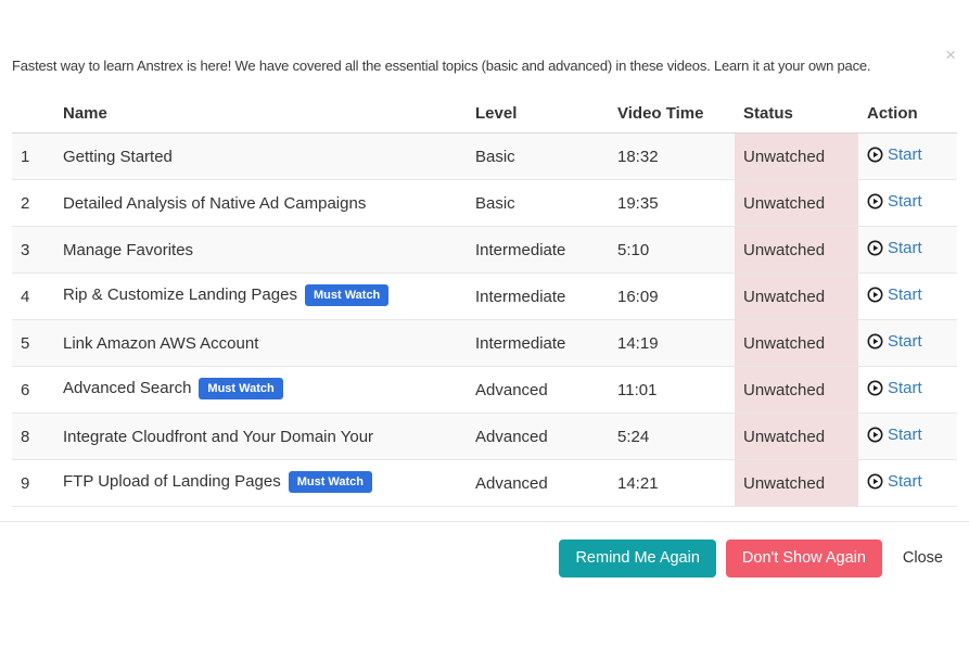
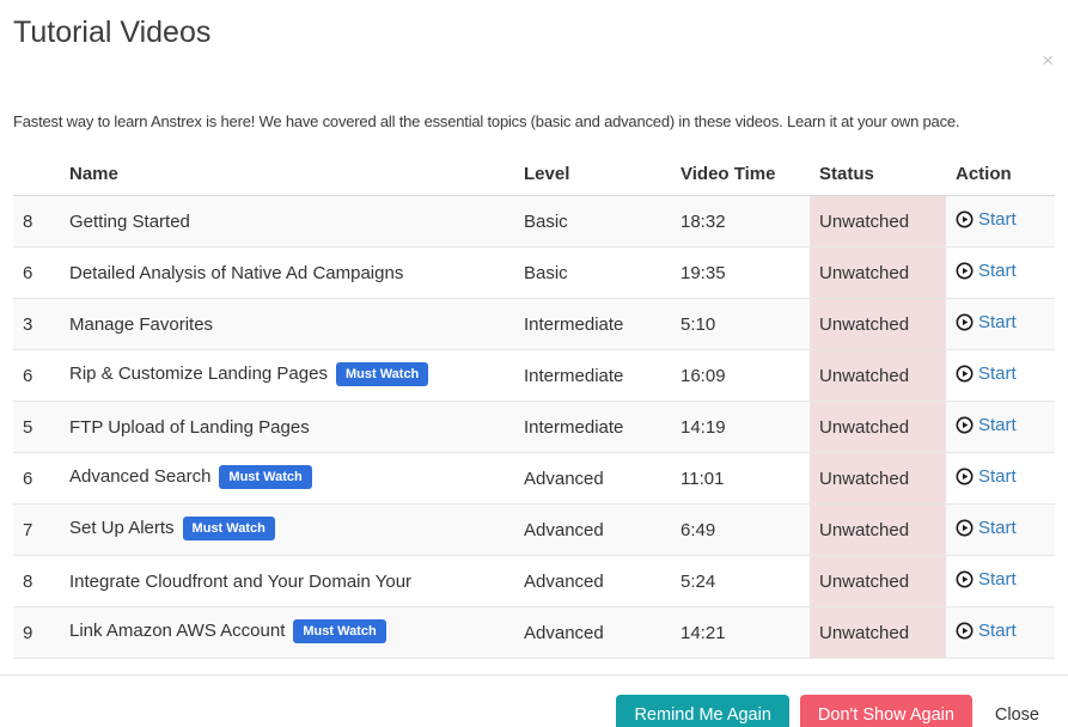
+ Tutorial Videos
  ×
  Fastest way to learn Anstrex is here! We have covered all the essential topics (basic and advanced) in these videos. Learn it at your own pace.
  	Name	Level	Video Time	Status	Action
- 1	Getting Started	Basic	18:32	Unwatched	Start
+ 8	Getting Started	Basic	18:32	Unwatched	Start
- 2	Detailed Analysis of Native Ad Campaigns	Basic	19:35	Unwatched	Start
+ 6	Detailed Analysis of Native Ad Campaigns	Basic	19:35	Unwatched	Start
  3	Manage Favorites	Intermediate	5:10	Unwatched	Start
- 4	Rip & Customize Landing Pages Must Watch	Intermediate	16:09	Unwatched	Start
+ 6	Rip & Customize Landing Pages Must Watch	Intermediate	16:09	Unwatched	Start
- 5	Link Amazon AWS Account	Intermediate	14:19	Unwatched	Start
+ 5	FTP Upload of Landing Pages	Intermediate	14:19	Unwatched	Start
  6	Advanced Search Must Watch	Advanced	11:01	Unwatched	Start
+ 7	Set Up Alerts Must Watch	Advanced	6:49	Unwatched	Start
  8	Integrate Cloudfront and Your Domain Your	Advanced	5:24	Unwatched	Start
- 9	FTP Upload of Landing Pages Must Watch	Advanced	14:21	Unwatched	Start
+ 9	Link Amazon AWS Account Must Watch	Advanced	14:21	Unwatched	Start
  Remind Me Again
  Don't Show Again
  Close
